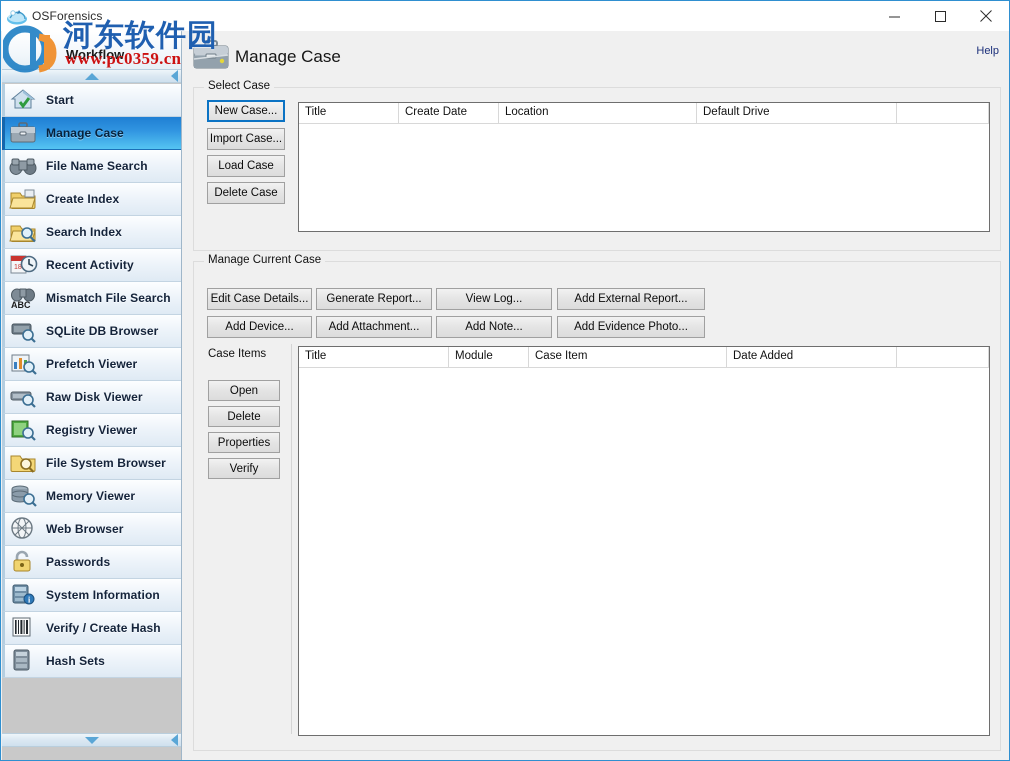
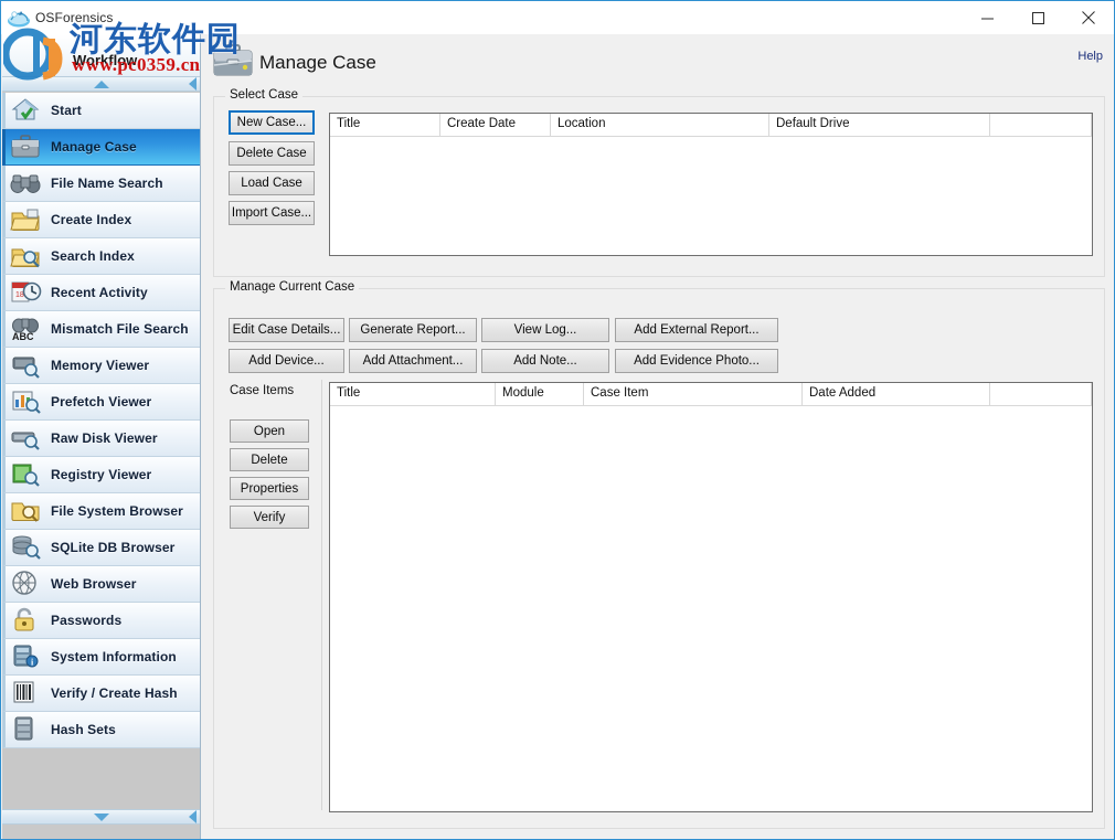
  OSForensics
  Workflow
  Start
  Manage Case
  File Name Search
  Create Index
  Search Index
  Recent Activity
  ABC
  Mismatch File Search
- SQLite DB Browser
+ Memory Viewer
  Prefetch Viewer
  Raw Disk Viewer
  Registry Viewer
  File System Browser
- Memory Viewer
+ SQLite DB Browser
  Web Browser
  Passwords
  i
  System Information
  Verify / Create Hash
  Hash Sets
  Manage Case
  Help
  Select Case
  New Case...
- Import Case...
+ Delete Case
  Load Case
- Delete Case
+ Import Case...
  Title
  Create Date
  Location
  Default Drive
  Manage Current Case
  Edit Case Details...
  Generate Report...
  View Log...
  Add External Report...
  Add Device...
  Add Attachment...
  Add Note...
  Add Evidence Photo...
  Case Items
  Open
  Delete
  Properties
  Verify
  Title
  Module
  Case Item
  Date Added
  河东软件园
  www.pc0359.cn
